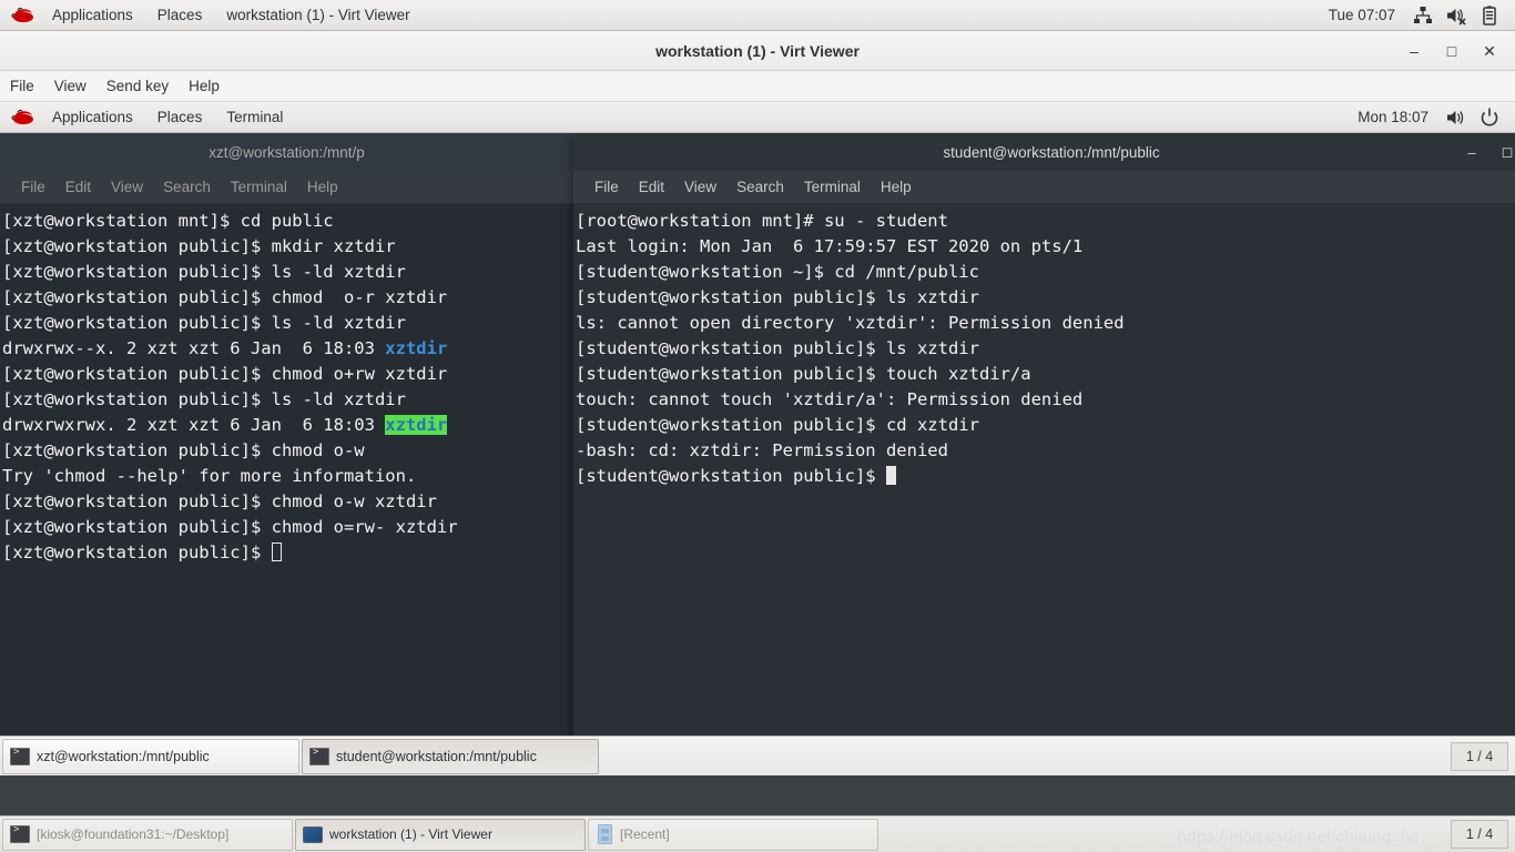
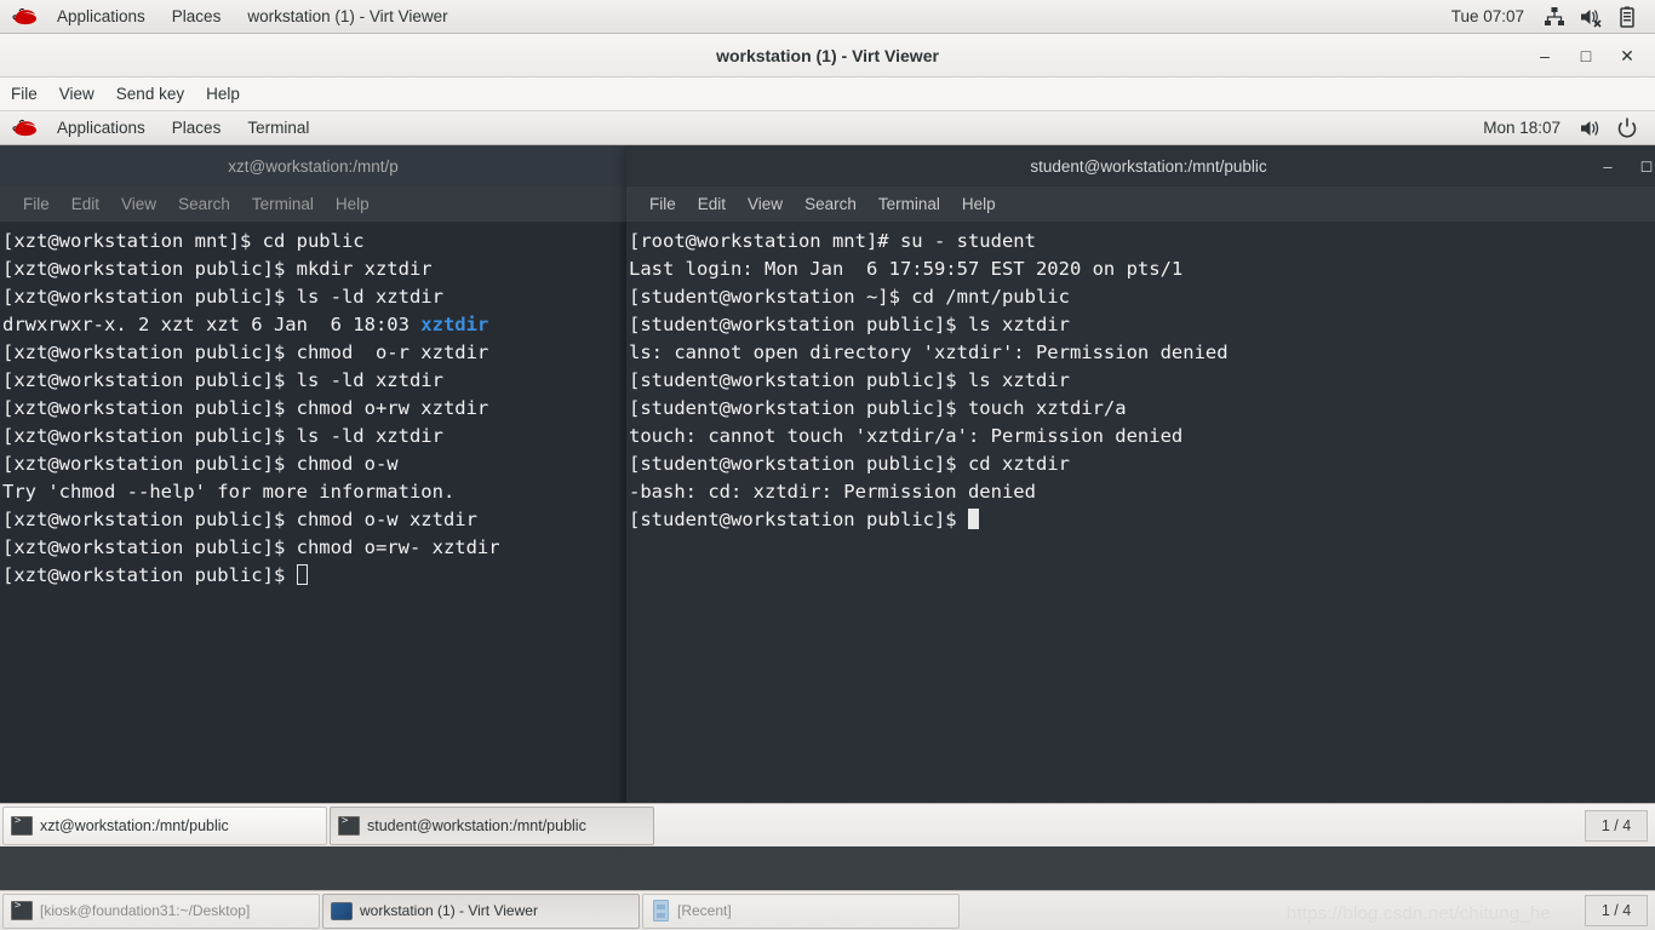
  Applications
  Places
  workstation (1) - Virt Viewer
  Tue 07:07
  workstation (1) - Virt Viewer
  –
  □
  ✕
  File
  View
  Send key
  Help
  Applications
  Places
  Terminal
  Mon 18:07
  xzt@workstation:/mnt/p
  File
  Edit
  View
  Search
  Terminal
  Help
  [xzt@workstation mnt]$ cd public
  [xzt@workstation public]$ mkdir xztdir
  [xzt@workstation public]$ ls -ld xztdir
+ drwxrwxr-x. 2 xzt xzt 6 Jan 6 18:03 xztdir
  [xzt@workstation public]$ chmod o-r xztdir
  [xzt@workstation public]$ ls -ld xztdir
- drwxrwx--x. 2 xzt xzt 6 Jan 6 18:03 xztdir
  [xzt@workstation public]$ chmod o+rw xztdir
  [xzt@workstation public]$ ls -ld xztdir
- drwxrwxrwx. 2 xzt xzt 6 Jan 6 18:03 xztdir
  [xzt@workstation public]$ chmod o-w
  Try 'chmod --help' for more information.
  [xzt@workstation public]$ chmod o-w xztdir
  [xzt@workstation public]$ chmod o=rw- xztdir
  [xzt@workstation public]$
  student@workstation:/mnt/public
  –
  ◻
  File
  Edit
  View
  Search
  Terminal
  Help
  [root@workstation mnt]# su - student
  Last login: Mon Jan 6 17:59:57 EST 2020 on pts/1
  [student@workstation ~]$ cd /mnt/public
  [student@workstation public]$ ls xztdir
  ls: cannot open directory 'xztdir': Permission denied
  [student@workstation public]$ ls xztdir
  [student@workstation public]$ touch xztdir/a
  touch: cannot touch 'xztdir/a': Permission denied
  [student@workstation public]$ cd xztdir
  -bash: cd: xztdir: Permission denied
  [student@workstation public]$
  xzt@workstation:/mnt/public
  student@workstation:/mnt/public
  1 / 4
  [kiosk@foundation31:~/Desktop]
  workstation (1) - Virt Viewer
  [Recent]
  1 / 4
